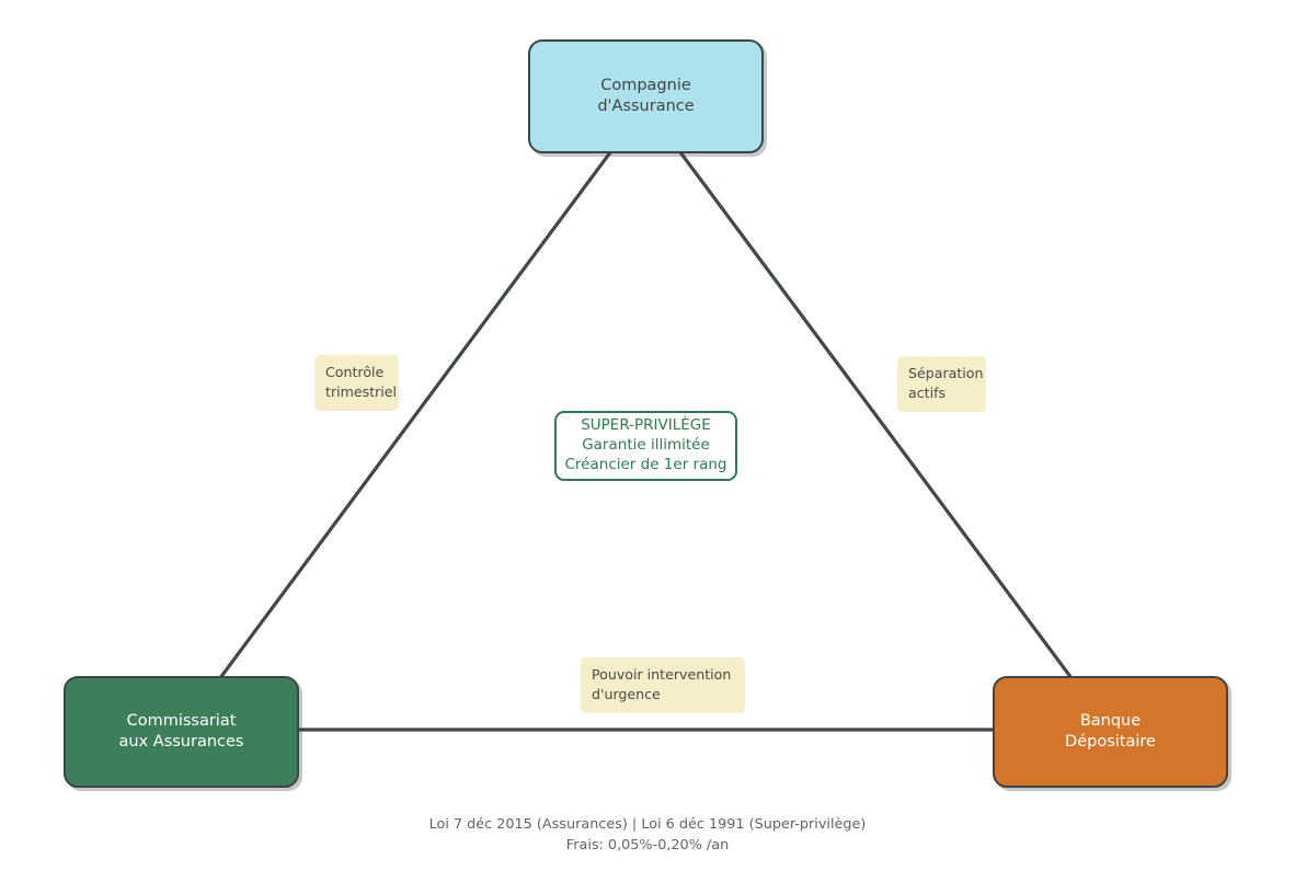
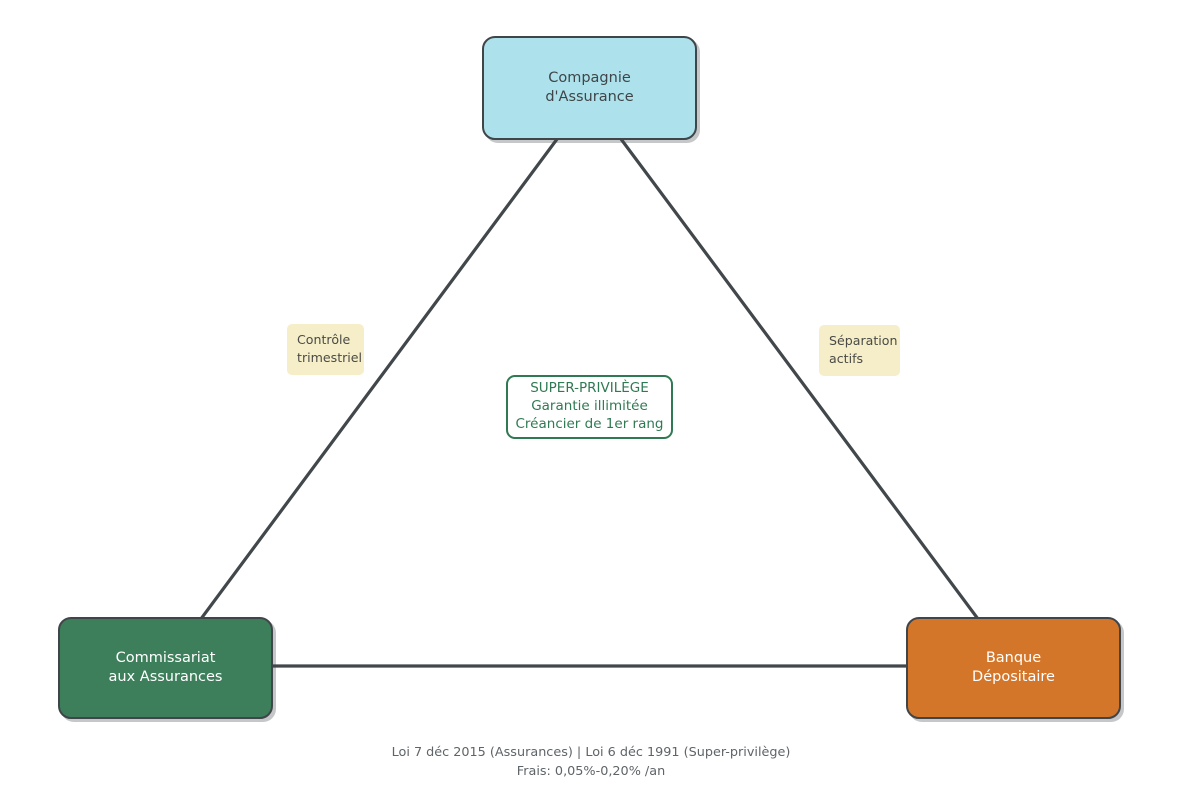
  Compagnie
  d'Assurance
  Commissariat
  aux Assurances
  Banque
  Dépositaire
  SUPER-PRIVILÈGE
  Garantie illimitée
  Créancier de 1er rang
  Contrôle
  trimestriel
  Séparation
  actifs
- Pouvoir intervention
- d'urgence
  Loi 7 déc 2015 (Assurances) | Loi 6 déc 1991 (Super-privilège)
  Frais: 0,05%-0,20% /an
